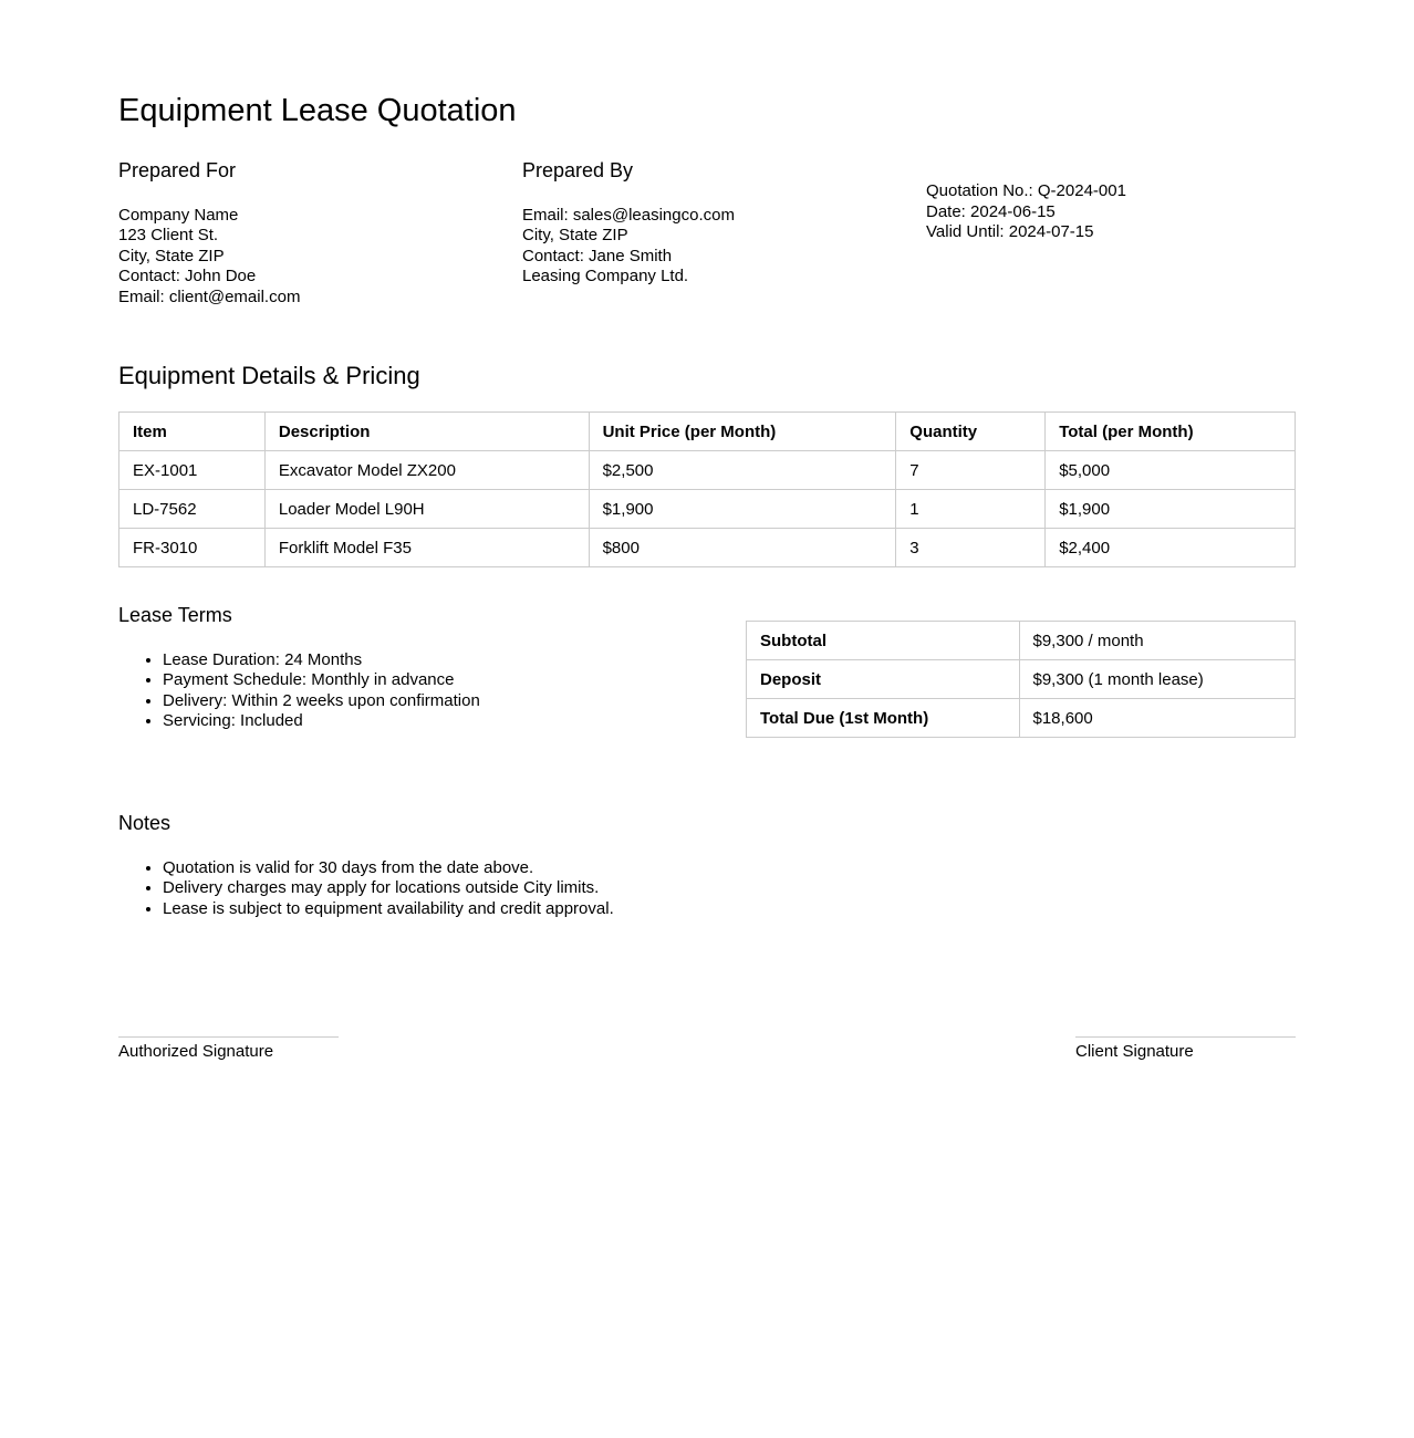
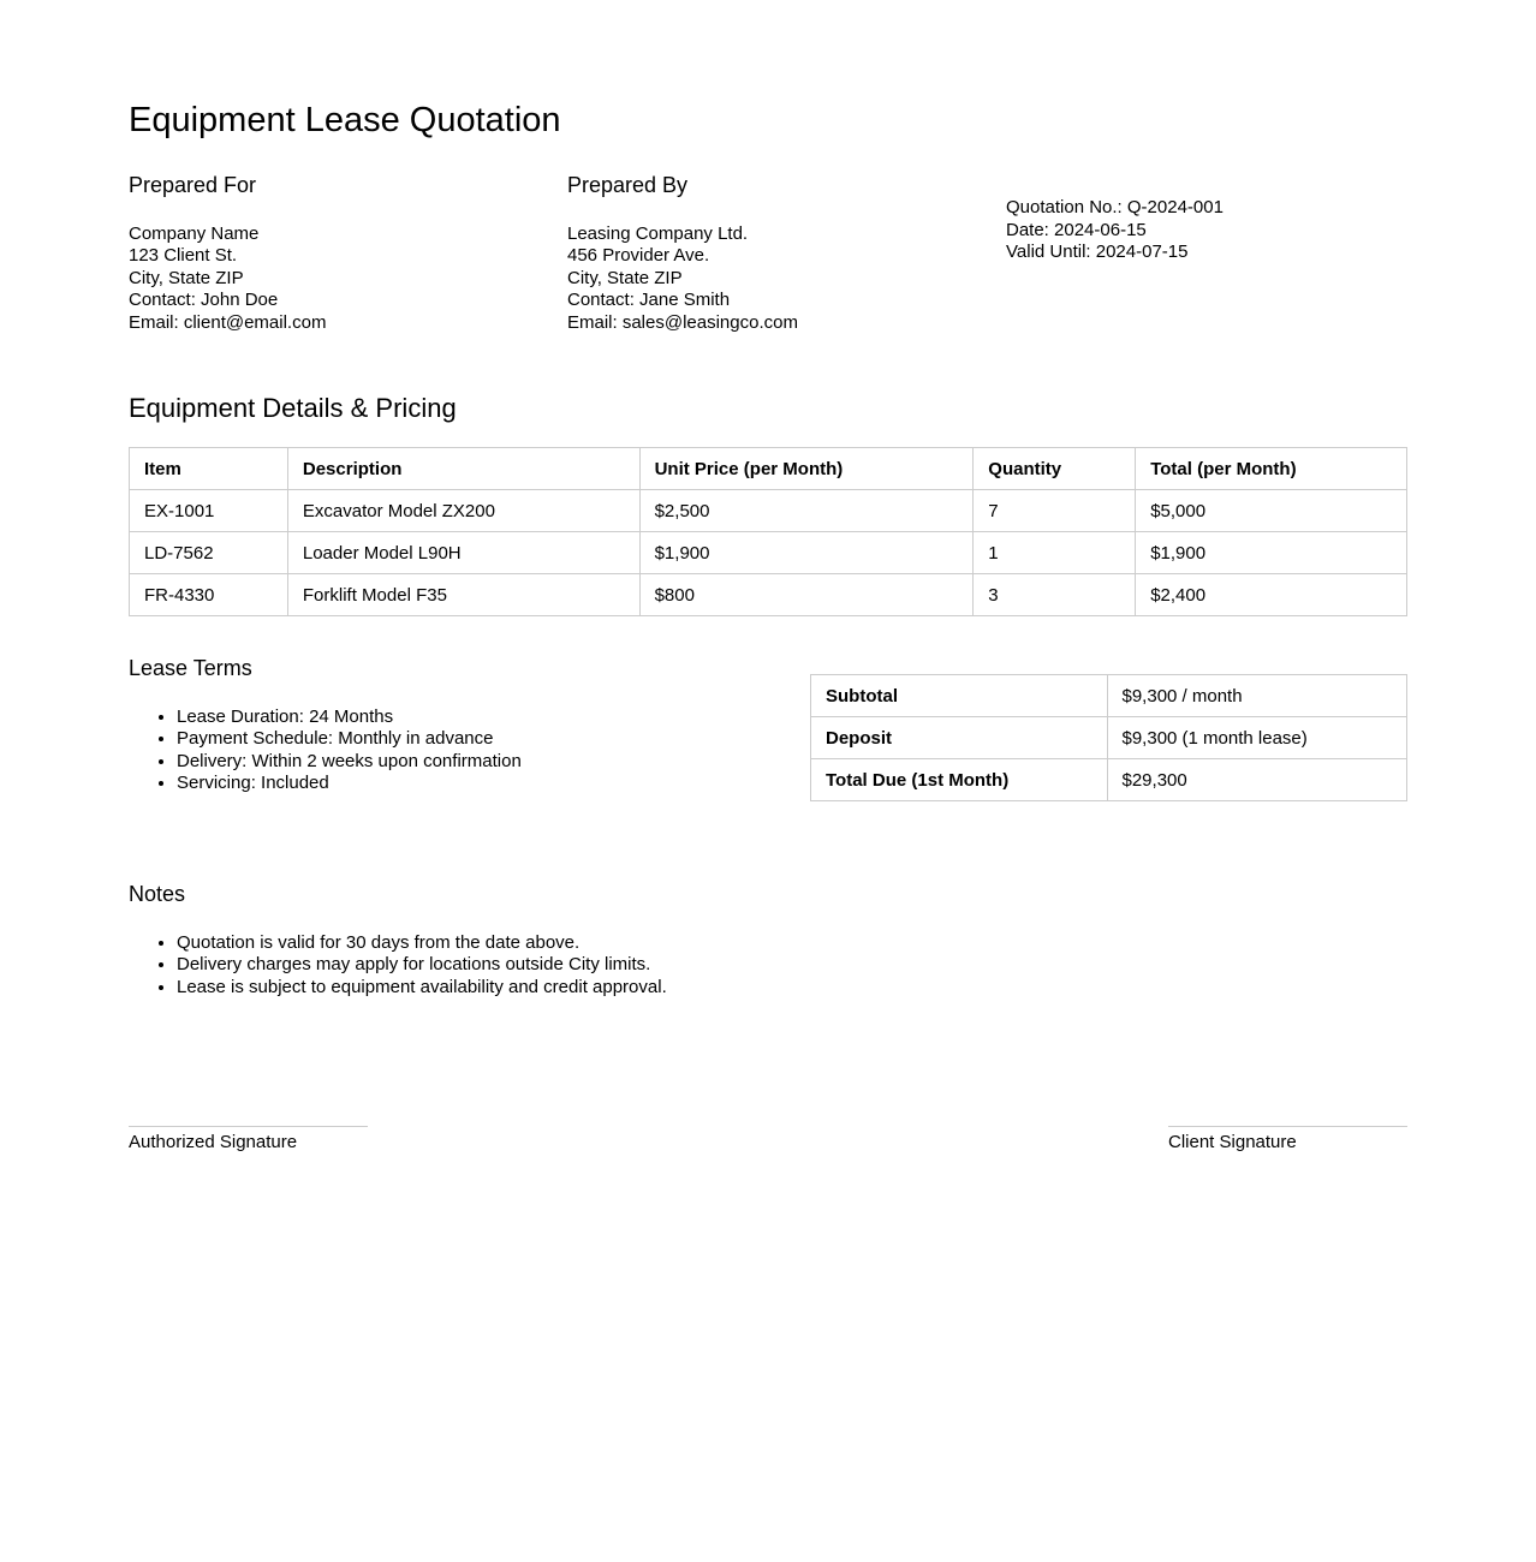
  Equipment Lease Quotation
  Prepared For
  Company Name
  123 Client St.
  City, State ZIP
  Contact: John Doe
  Email: client@email.com
  Prepared By
- Email: sales@leasingco.com
+ Leasing Company Ltd.
+ 456 Provider Ave.
  City, State ZIP
  Contact: Jane Smith
- Leasing Company Ltd.
+ Email: sales@leasingco.com
  Quotation No.: Q-2024-001
  Date: 2024-06-15
  Valid Until: 2024-07-15
  Equipment Details & Pricing
  Item	Description	Unit Price (per Month)	Quantity	Total (per Month)
  EX-1001	Excavator Model ZX200	$2,500	7	$5,000
  LD-7562	Loader Model L90H	$1,900	1	$1,900
- FR-3010	Forklift Model F35	$800	3	$2,400
+ FR-4330	Forklift Model F35	$800	3	$2,400
  Lease Terms
  Lease Duration: 24 Months
  Payment Schedule: Monthly in advance
  Delivery: Within 2 weeks upon confirmation
  Servicing: Included
  Subtotal	$9,300 / month
  Deposit	$9,300 (1 month lease)
- Total Due (1st Month)	$18,600
+ Total Due (1st Month)	$29,300
  Notes
  Quotation is valid for 30 days from the date above.
  Delivery charges may apply for locations outside City limits.
  Lease is subject to equipment availability and credit approval.
  Authorized Signature
  Client Signature
